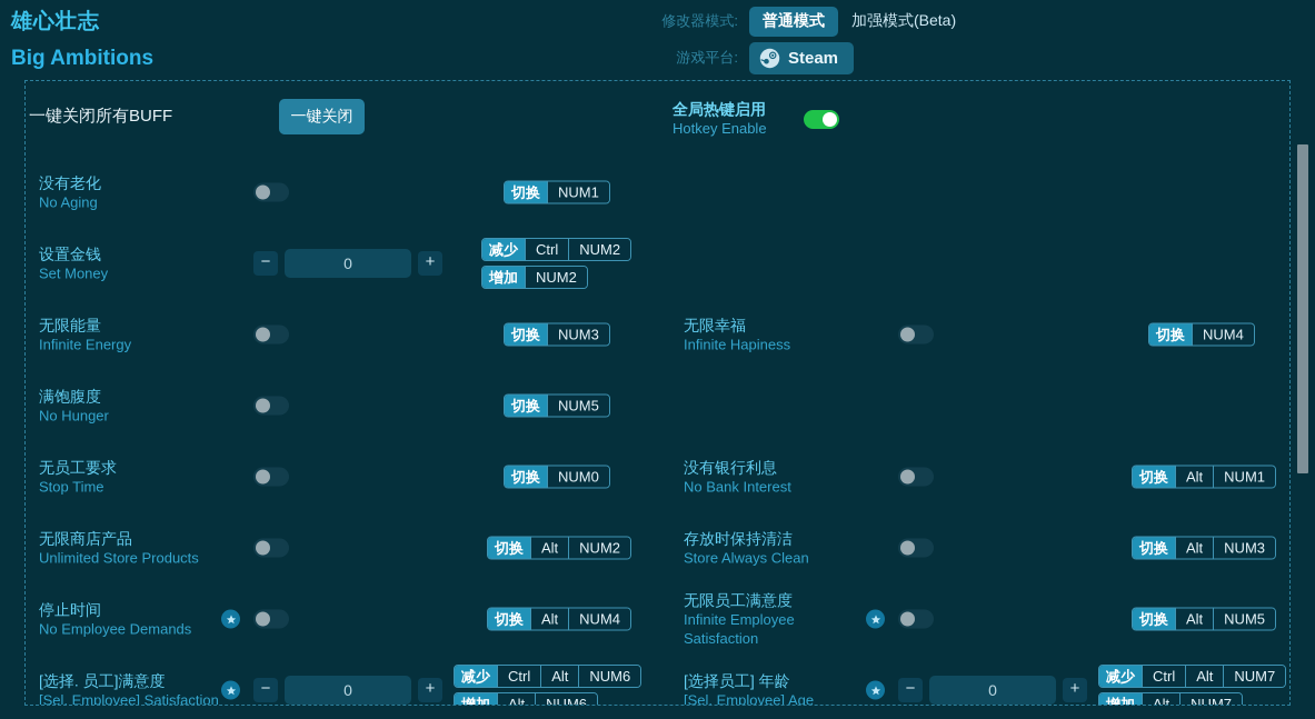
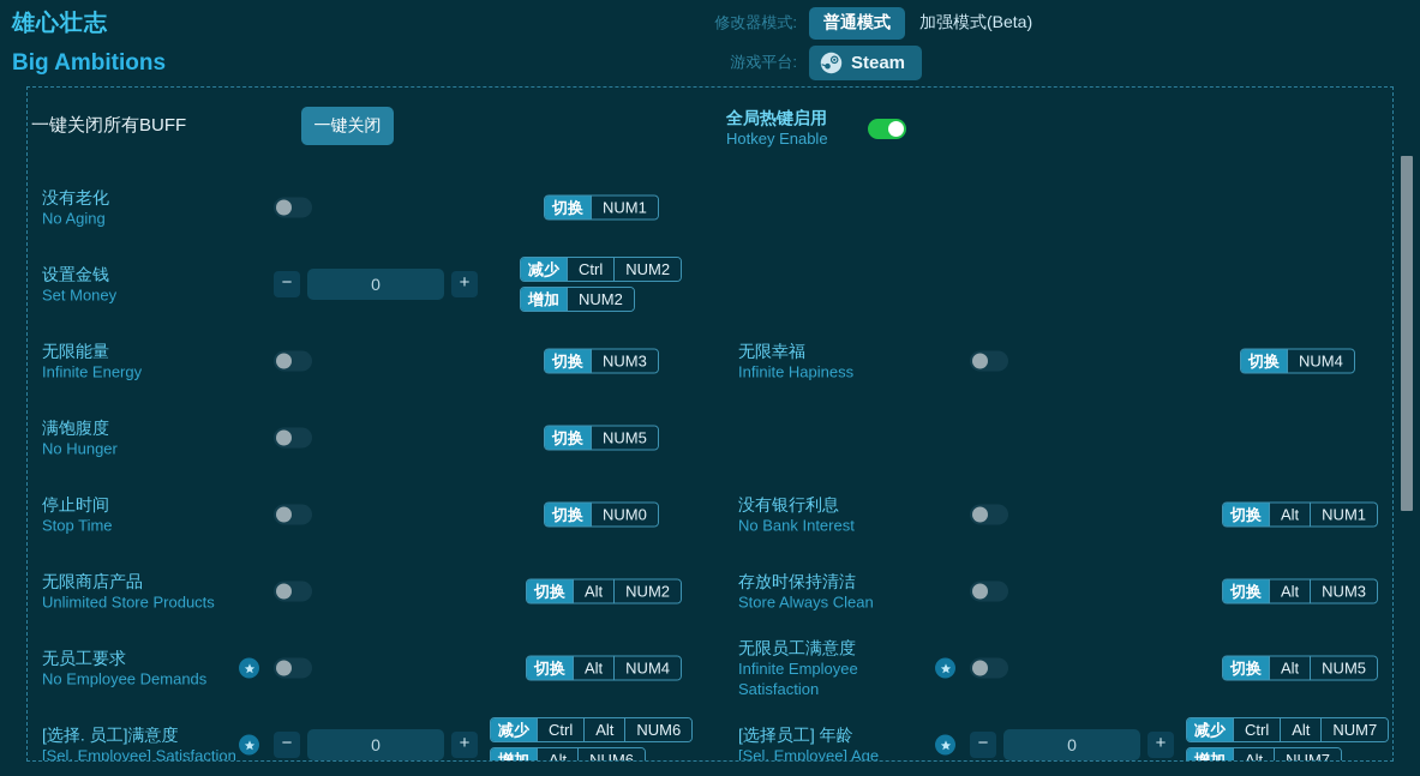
  雄心壮志
  Big Ambitions
  修改器模式:
  普通模式
  加强模式(Beta)
  游戏平台:
  Steam
  一键关闭所有BUFF
  一键关闭
  全局热键启用
  Hotkey Enable
  没有老化
  No Aging
  切换
  NUM1
  设置金钱
  Set Money
  −
  0
  +
  减少
  Ctrl
  NUM2
  增加
  NUM2
  无限能量
  Infinite Energy
  切换
  NUM3
  满饱腹度
  No Hunger
  切换
  NUM5
- 无员工要求
+ 停止时间
  Stop Time
  切换
  NUM0
  无限商店产品
  Unlimited Store Products
  切换
  Alt
  NUM2
- 停止时间
+ 无员工要求
  No Employee Demands
  切换
  Alt
  NUM4
  [选择. 员工]满意度
  [Sel. Employee] Satisfaction
  −
  0
  +
  减少
  Ctrl
  Alt
  NUM6
  增加
  Alt
  NUM6
  无限幸福
  Infinite Hapiness
  切换
  NUM4
  没有银行利息
  No Bank Interest
  切换
  Alt
  NUM1
  存放时保持清洁
  Store Always Clean
  切换
  Alt
  NUM3
  无限员工满意度
  Infinite Employee Satisfaction
  切换
  Alt
  NUM5
  [选择员工] 年龄
  [Sel. Employee] Age
  −
  0
  +
  减少
  Ctrl
  Alt
  NUM7
  增加
  Alt
  NUM7
